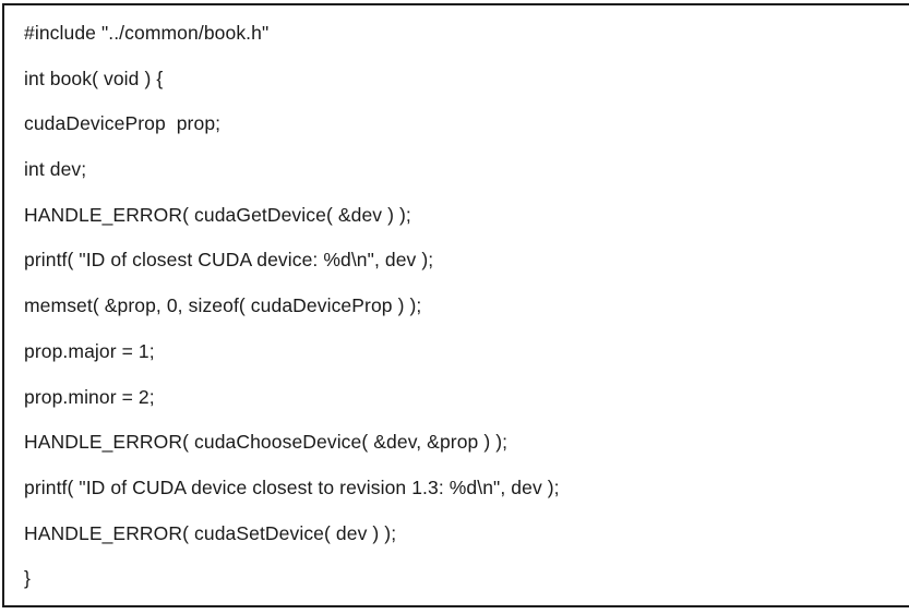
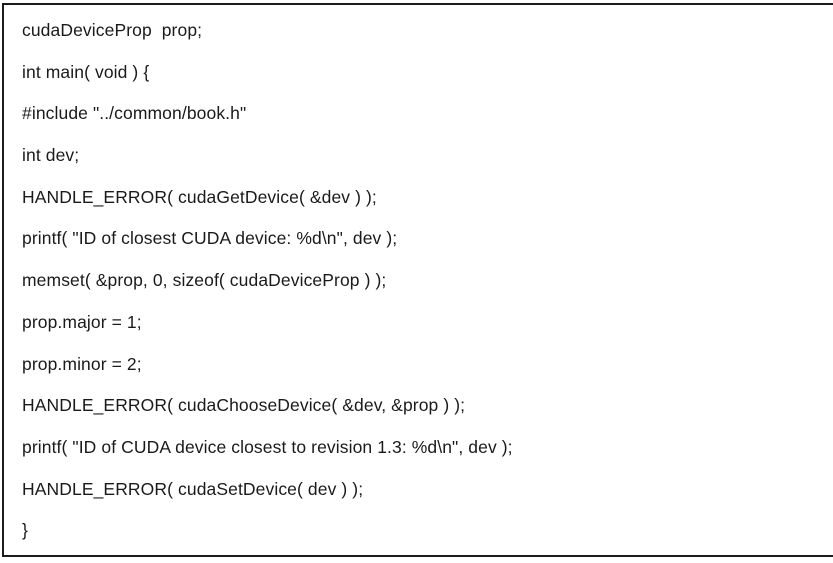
- #include "../common/book.h"
+ cudaDeviceProp prop;
- int book( void ) {
+ int main( void ) {
- cudaDeviceProp prop;
+ #include "../common/book.h"
  int dev;
  HANDLE_ERROR( cudaGetDevice( &dev ) );
  printf( "ID of closest CUDA device: %d\n", dev );
  memset( &prop, 0, sizeof( cudaDeviceProp ) );
  prop.major = 1;
  prop.minor = 2;
  HANDLE_ERROR( cudaChooseDevice( &dev, &prop ) );
  printf( "ID of CUDA device closest to revision 1.3: %d\n", dev );
  HANDLE_ERROR( cudaSetDevice( dev ) );
  }
